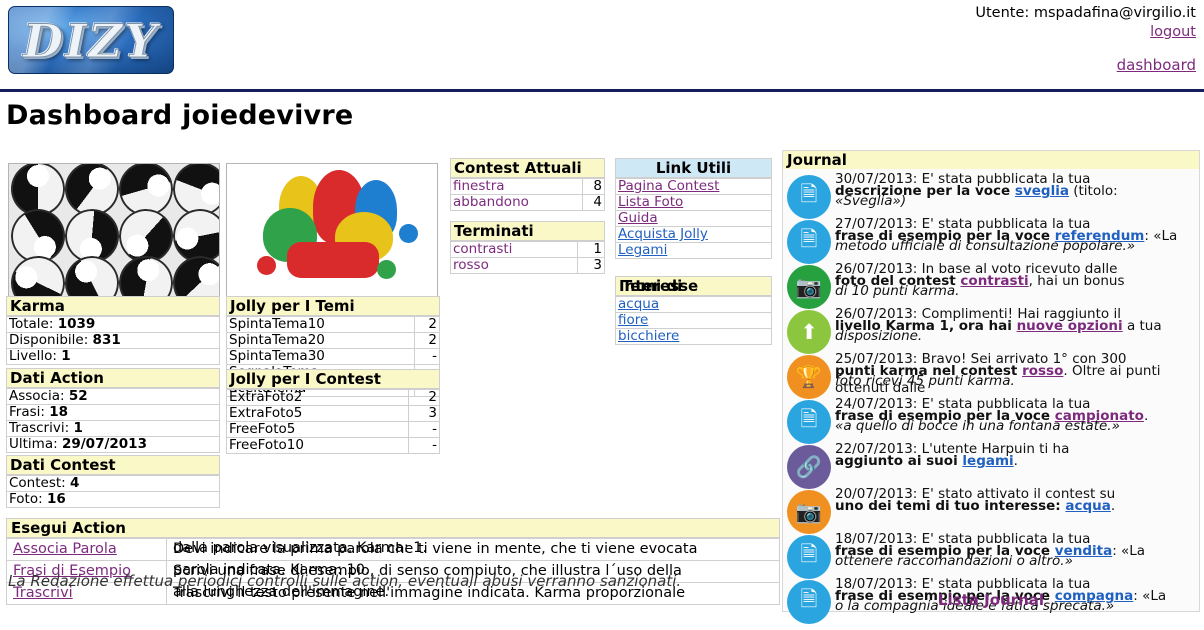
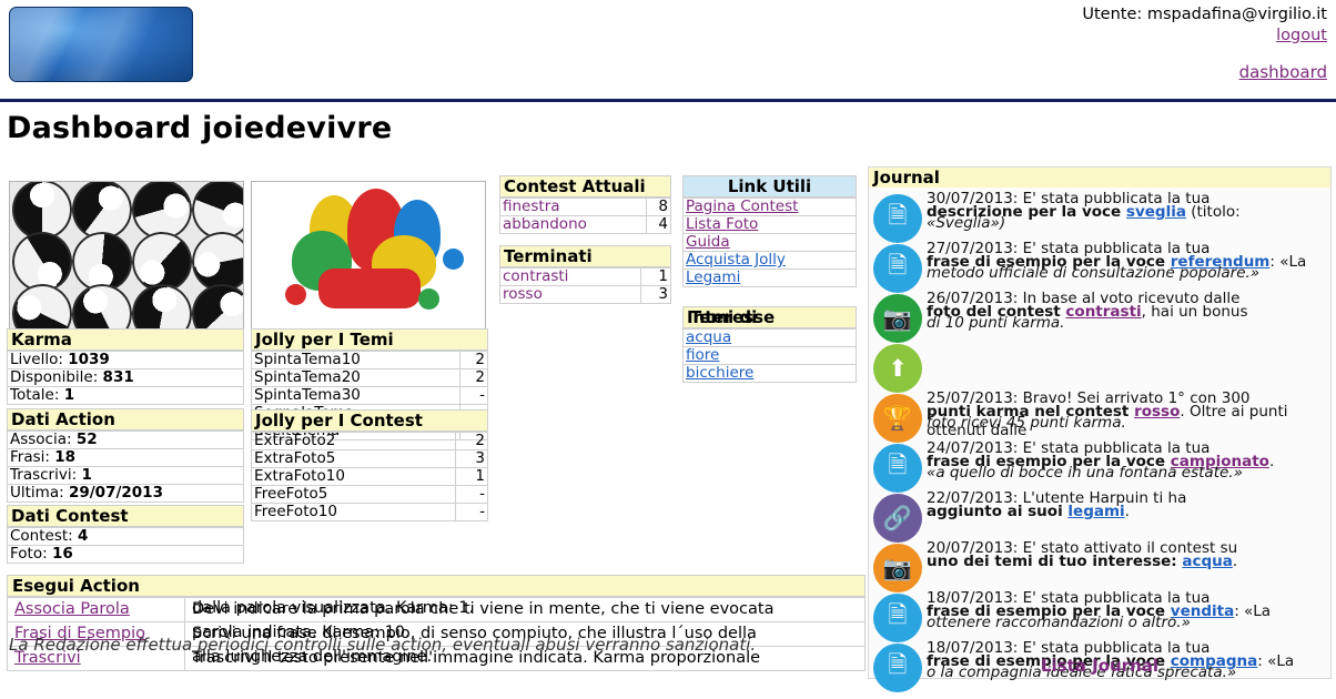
- DIZY
  Utente: mspadafina@virgilio.it
  logout
  dashboard
  Dashboard joiedevivre
  Karma
- Totale: 1039
+ Livello: 1039
  Disponibile: 831
- Livello: 1
+ Totale: 1
  Dati Action
  Associa: 52
  Frasi: 18
  Trascrivi: 1
  Ultima: 29/07/2013
  Dati Contest
  Contest: 4
  Foto: 16
  Jolly per I Temi
  SpintaTema10	2
  SpintaTema20	2
  SpintaTema30	-
  Jolly per I Contest
  ExtraFoto2	2
  ExtraFoto5	3
+ ExtraFoto10	1
  FreeFoto5	-
  FreeFoto10	-
  Contest Attuali
  finestra	8
  abbandono	4
  Terminati
  contrasti	1
  rosso	3
  Link Utili
  Pagina Contest
  Lista Foto
  Guida
  Acquista Jolly
  Legami
  Interesse
  Temi di
  acqua
  fiore
  bicchiere
  Journal
  🗎
  30/07/2013: E' stata pubblicata la tua
  descrizione per la voce sveglia (titolo:
  «Sveglia»)
  🗎
  27/07/2013: E' stata pubblicata la tua
  frase di esempio per la voce referendum: «La
  metodo ufficiale di consultazione popolare.»
  📷
  26/07/2013: In base al voto ricevuto dalle
  foto del contest contrasti, hai un bonus
  di 10 punti karma.
  ⬆
- 26/07/2013: Complimenti! Hai raggiunto il
- livello Karma 1, ora hai nuove opzioni a tua
- disposizione.
  🏆
  25/07/2013: Bravo! Sei arrivato 1° con 300
  punti karma nel contest rosso. Oltre ai punti ottenuti dalle
  foto ricevi 45 punti karma.
  🗎
  24/07/2013: E' stata pubblicata la tua
  frase di esempio per la voce campionato.
  «a quello di bocce in una fontana estate.»
  🔗
  22/07/2013: L'utente Harpuin ti ha
  aggiunto ai suoi legami.
  📷
  20/07/2013: E' stato attivato il contest su
  uno dei temi di tuo interesse: acqua.
  🗎
  18/07/2013: E' stata pubblicata la tua
  frase di esempio per la voce vendita: «La
  ottenere raccomandazioni o altro.»
  🗎
  18/07/2013: E' stata pubblicata la tua
  frase di esempio per la voce compagna: «La
  o la compagnia ideale e fatica sprecata.»
  Lista Journal
  Esegui Action
  Associa Parola	Devi indicare la prima parola che ti viene in mente, che ti viene evocatadalla parola visualizzata. Karma: 1.
  Frasi di Esempio	Scrivi una frase di esempio, di senso compiuto, che illustra l´uso dellaparola indicata. Karma: 10.
  Trascrivi	Trascrivi il testo presente nell'immagine indicata. Karma proporzionalealla lunghezza dell'immagine.
  La Redazione effettua periodici controlli sulle action, eventuali abusi verranno sanzionati.
